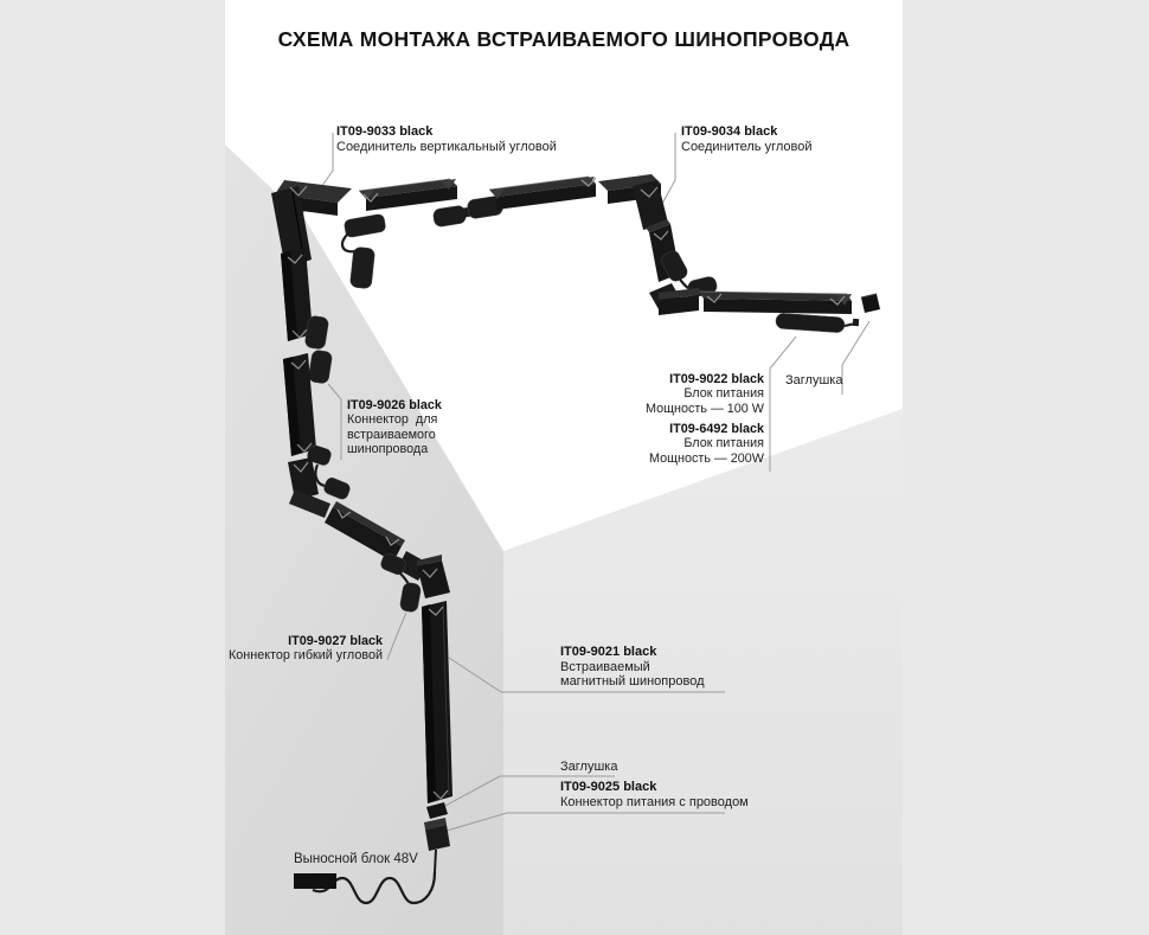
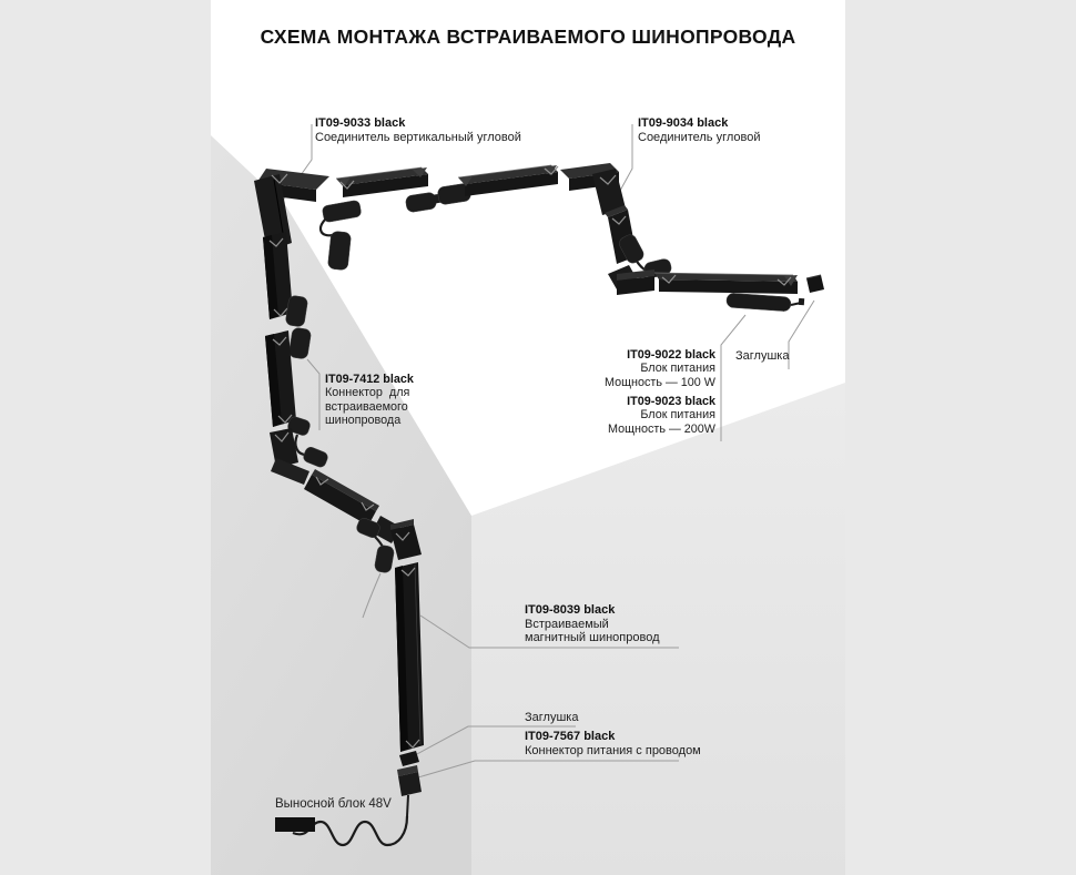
  СХЕМА МОНТАЖА ВСТРАИВАЕМОГО ШИНОПРОВОДА
  IT09-9033 black
  Соединитель вертикальный угловой
  IT09-9034 black
  Соединитель угловой
- IT09-9026 black
+ IT09-7412 black
  Коннектор для
  встраиваемого
  шинопровода
  IT09-9022 black
  Блок питания
  Мощность — 100 W
- IT09-6492 black
+ IT09-9023 black
  Блок питания
  Мощность — 200W
  Заглушка
- IT09-9027 black
- Коннектор гибкий угловой
- IT09-9021 black
+ IT09-8039 black
  Встраиваемый
  магнитный шинопровод
  Заглушка
- IT09-9025 black
+ IT09-7567 black
  Коннектор питания с проводом
  Выносной блок 48V
